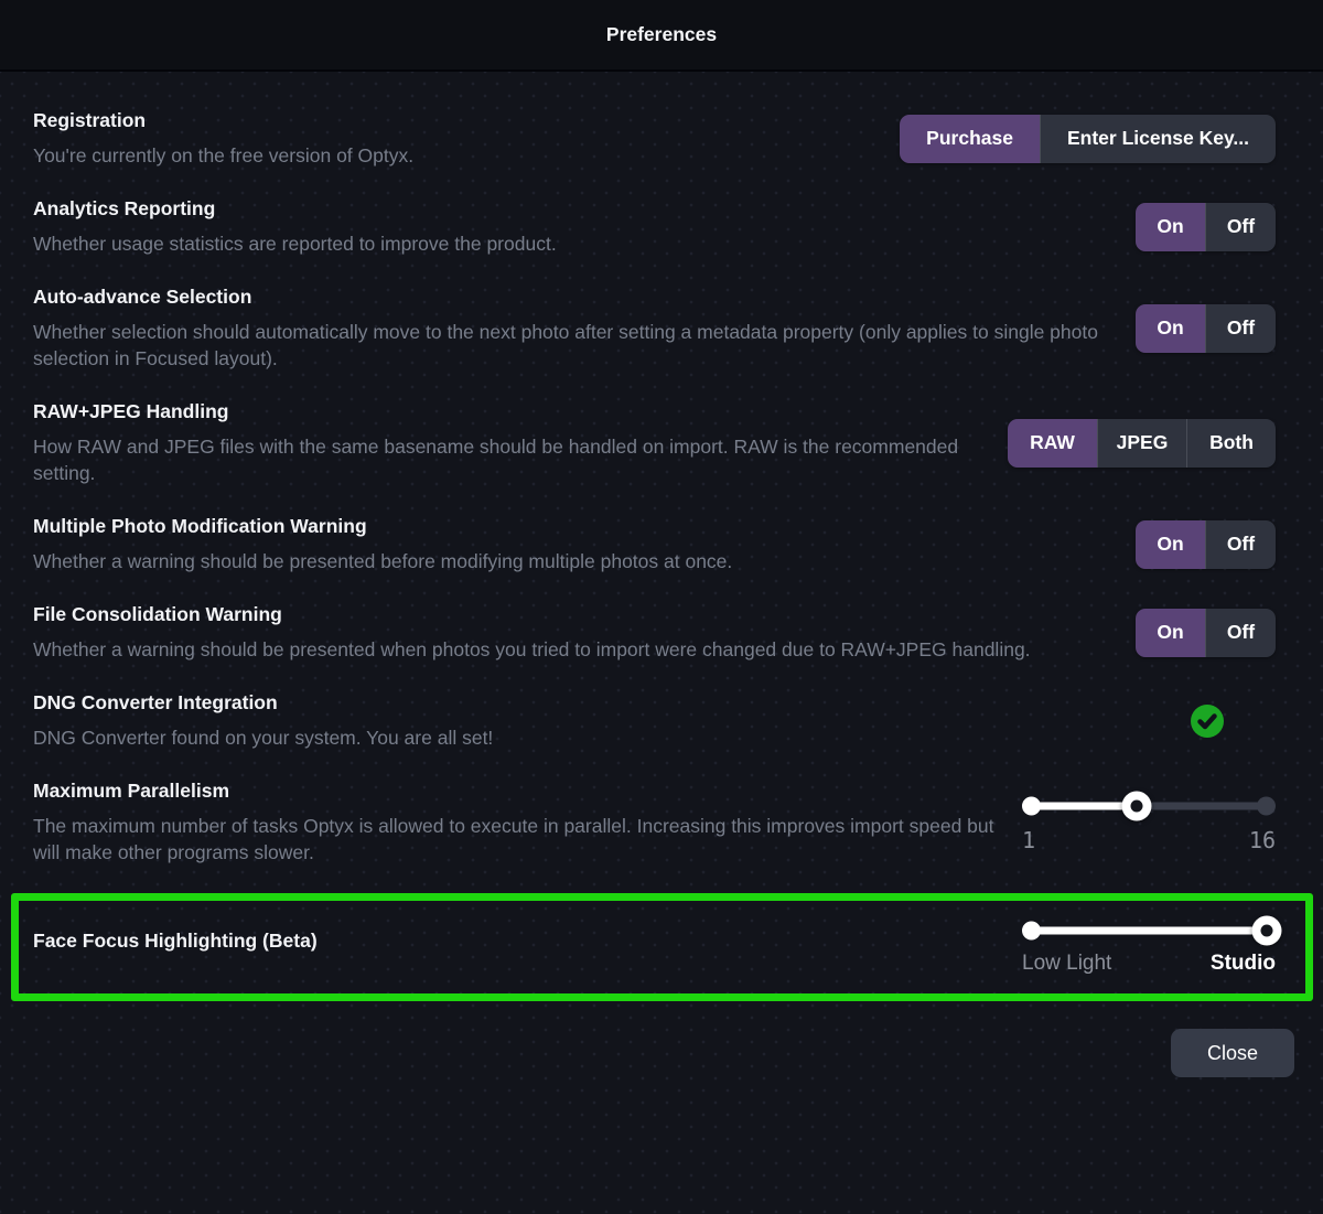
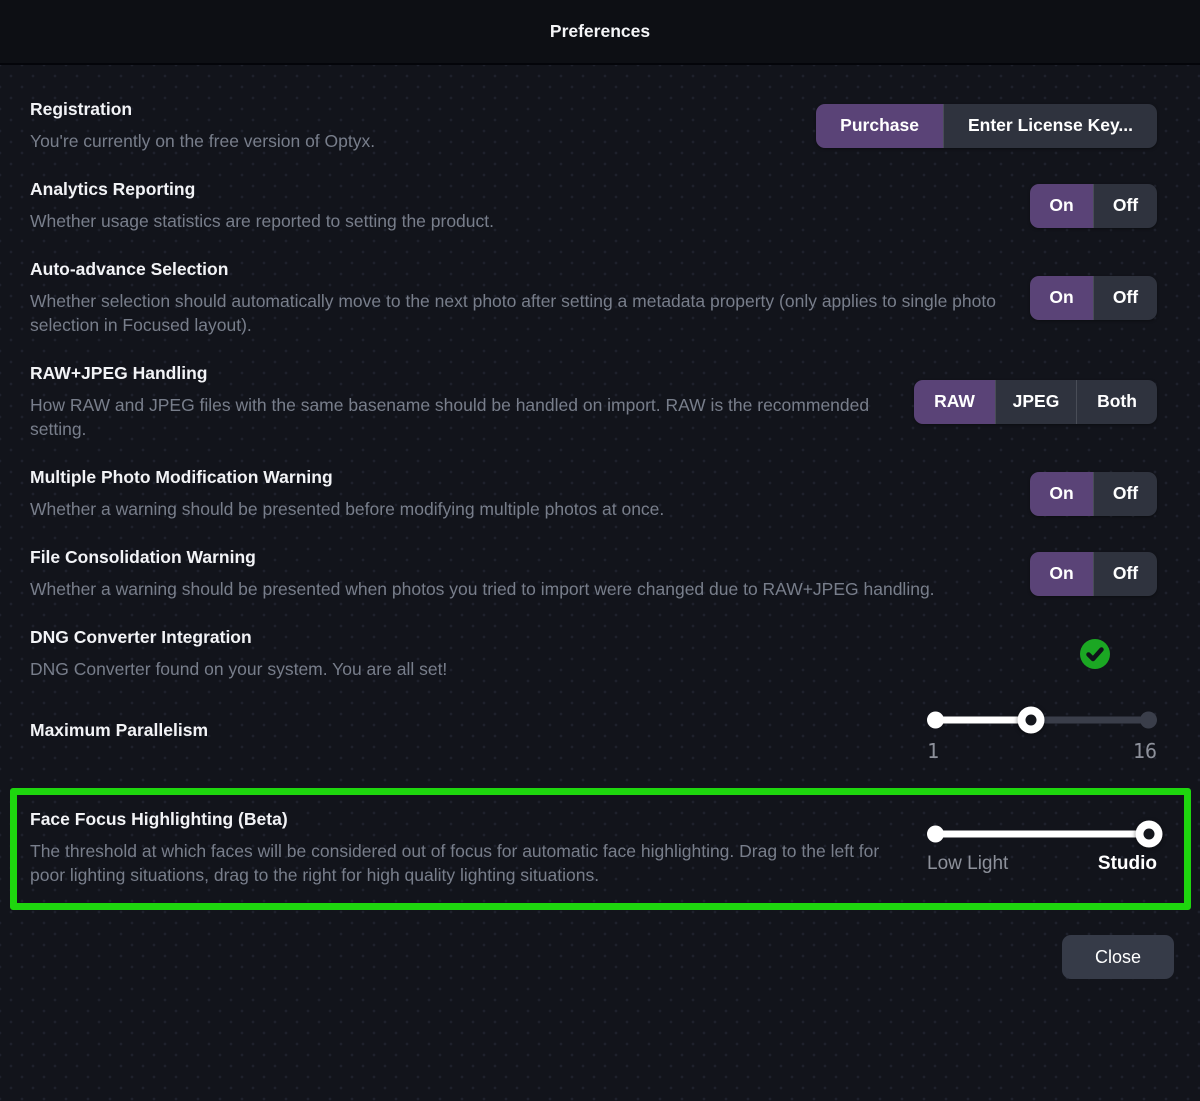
  Preferences
  Registration
  You're currently on the free version of Optyx.
  Purchase
  Enter License Key...
  Analytics Reporting
- Whether usage statistics are reported to improve the product.
+ Whether usage statistics are reported to setting the product.
  On
  Off
  Auto-advance Selection
  Whether selection should automatically move to the next photo after setting a metadata property (only applies to single photo selection in Focused layout).
  On
  Off
  RAW+JPEG Handling
  How RAW and JPEG files with the same basename should be handled on import. RAW is the recommended setting.
  RAW
  JPEG
  Both
  Multiple Photo Modification Warning
  Whether a warning should be presented before modifying multiple photos at once.
  On
  Off
  File Consolidation Warning
  Whether a warning should be presented when photos you tried to import were changed due to RAW+JPEG handling.
  On
  Off
  DNG Converter Integration
  DNG Converter found on your system. You are all set!
  Maximum Parallelism
- The maximum number of tasks Optyx is allowed to execute in parallel. Increasing this improves import speed but will make other programs slower.
  1
  16
  Face Focus Highlighting (Beta)
+ The threshold at which faces will be considered out of focus for automatic face highlighting. Drag to the left for poor lighting situations, drag to the right for high quality lighting situations.
  Low Light
  Studio
  Close
